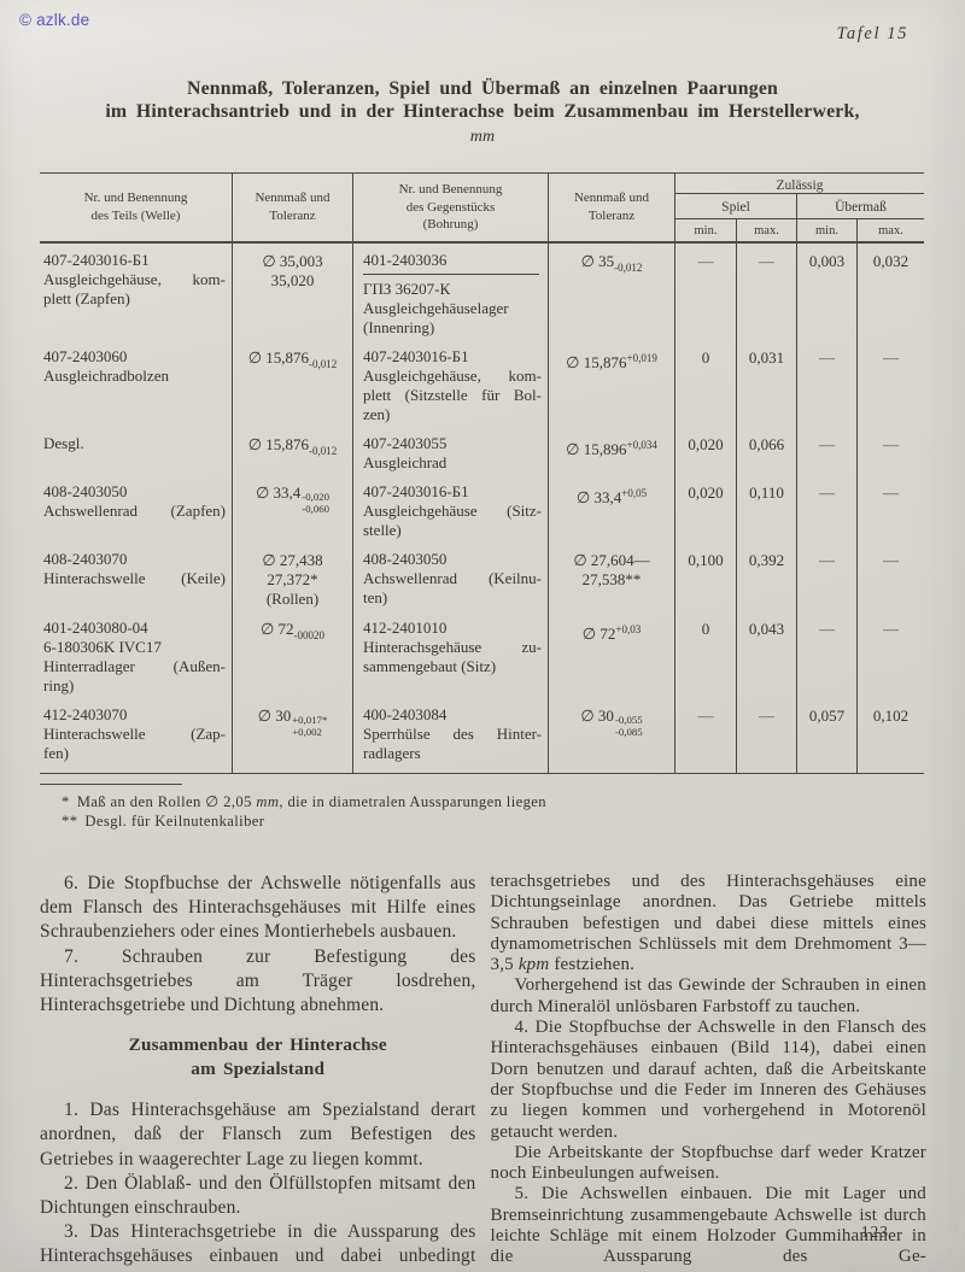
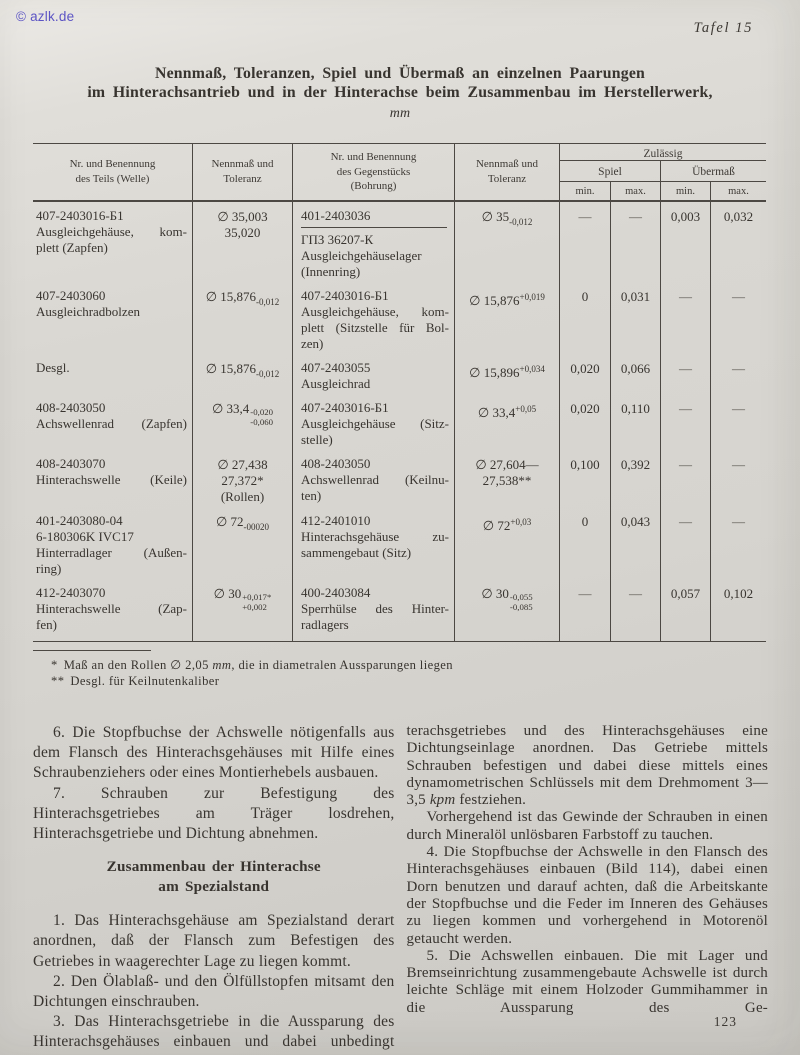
  © azlk.de
  Tafel 15
  Nennmaß, Toleranzen, Spiel und Übermaß an einzelnen Paarungen
  im Hinterachsantrieb und in der Hinterachse beim Zusammenbau im Herstellerwerk,
  mm
  Nr. und Benennung
  des Teils (Welle)
  Nennmaß und
  Toleranz
  Nr. und Benennung
  des Gegenstücks
  (Bohrung)
  Nennmaß und
  Toleranz
  Zulässig
  Spiel
  Übermaß
  min.
  max.
  min.
  max.
  407-2403016-Б1
  Ausgleichgehäuse, kom-
  plett (Zapfen)
  ∅ 35,003
  35,020
  401-2403036
  ГПЗ 36207-К
  Ausgleichgehäuselager
  (Innenring)
  ∅ 35-0,012
  —
  —
  0,003
  0,032
  407-2403060
  Ausgleichradbolzen
  ∅ 15,876-0,012
  407-2403016-Б1
  Ausgleichgehäuse, kom-
  plett (Sitzstelle für Bol-
  zen)
  ∅ 15,876+0,019
  0
  0,031
  —
  —
  Desgl.
  ∅ 15,876-0,012
  407-2403055
  Ausgleichrad
  ∅ 15,896+0,034
  0,020
  0,066
  —
  —
  408-2403050
  Achswellenrad (Zapfen)
  ∅ 33,4
  -0,020
  -0,060
  407-2403016-Б1
  Ausgleichgehäuse (Sitz-
  stelle)
  ∅ 33,4+0,05
  0,020
  0,110
  —
  —
  408-2403070
  Hinterachswelle (Keile)
  ∅ 27,438
  27,372*
  (Rollen)
  408-2403050
  Achswellenrad (Keilnu-
  ten)
  ∅ 27,604—
  27,538**
  0,100
  0,392
  —
  —
  401-2403080-04
  6-180306K IVC17
  Hinterradlager (Außen-
  ring)
  ∅ 72-00020
  412-2401010
  Hinterachsgehäuse zu-
  sammengebaut (Sitz)
  ∅ 72+0,03
  0
  0,043
  —
  —
  412-2403070
  Hinterachswelle (Zap-
  fen)
  ∅ 30
  +0,017*
  +0,002
  400-2403084
  Sperrhülse des Hinter-
  radlagers
  ∅ 30
  -0,055
  -0,085
  —
  —
  0,057
  0,102
  * Maß an den Rollen ∅ 2,05 mm, die in diametralen Aussparungen liegen
  ** Desgl. für Keilnutenkaliber
  6. Die Stopfbuchse der Achswelle nötigenfalls aus dem Flansch des Hinterachsgehäuses mit Hilfe eines Schraubenziehers oder eines Montierhebels ausbauen.
  7. Schrauben zur Befestigung des Hinterachsgetriebes am Träger losdrehen, Hinterachsgetriebe und Dichtung abnehmen.
  Zusammenbau der Hinterachse
  am Spezialstand
  1. Das Hinterachsgehäuse am Spezialstand derart anordnen, daß der Flansch zum Befestigen des Getriebes in waagerechter Lage zu liegen kommt.
  2. Den Ölablaß- und den Ölfüllstopfen mitsamt den Dichtungen einschrauben.
  3. Das Hinterachsgetriebe in die Aussparung des Hinterachsgehäuses einbauen und dabei unbedingt
  terachsgetriebes und des Hinterachsgehäuses eine Dichtungseinlage anordnen. Das Getriebe mittels Schrauben befestigen und dabei diese mittels eines dynamometrischen Schlüssels mit dem Drehmoment 3—3,5 kpm festziehen.
  Vorhergehend ist das Gewinde der Schrauben in einen durch Mineralöl unlösbaren Farbstoff zu tauchen.
  4. Die Stopfbuchse der Achswelle in den Flansch des Hinterachsgehäuses einbauen (Bild 114), dabei einen Dorn benutzen und darauf achten, daß die Arbeitskante der Stopfbuchse und die Feder im Inneren des Gehäuses zu liegen kommen und vorhergehend in Motorenöl getaucht werden.
- Die Arbeitskante der Stopfbuchse darf weder Kratzer noch Einbeulungen aufweisen.
  5. Die Achswellen einbauen. Die mit Lager und Bremseinrichtung zusammengebaute Achswelle ist durch leichte Schläge mit einem Holzoder Gummihammer in die Aussparung des Ge-
  123
